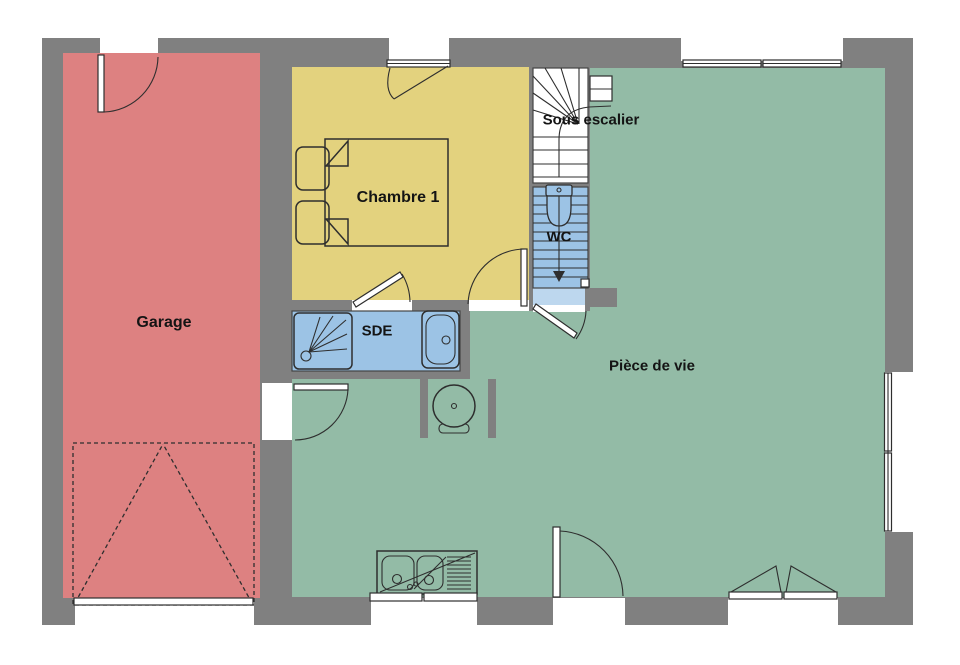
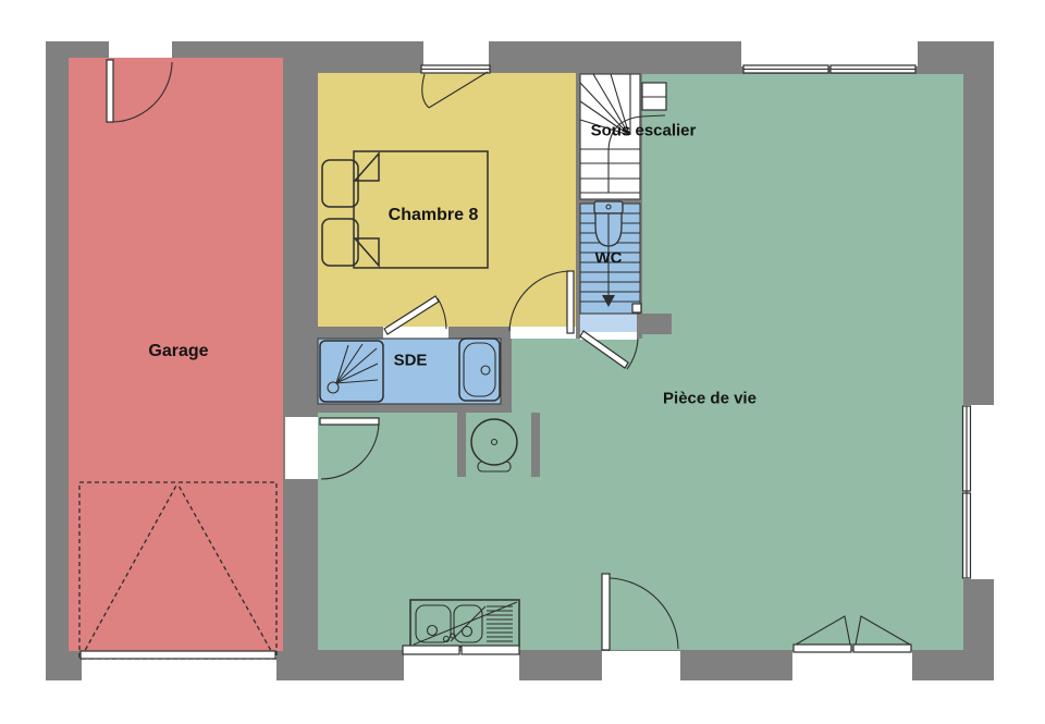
  Garage
- Chambre 1
+ Chambre 8
  Sous escalier
  WC
  SDE
  Pièce de vie
